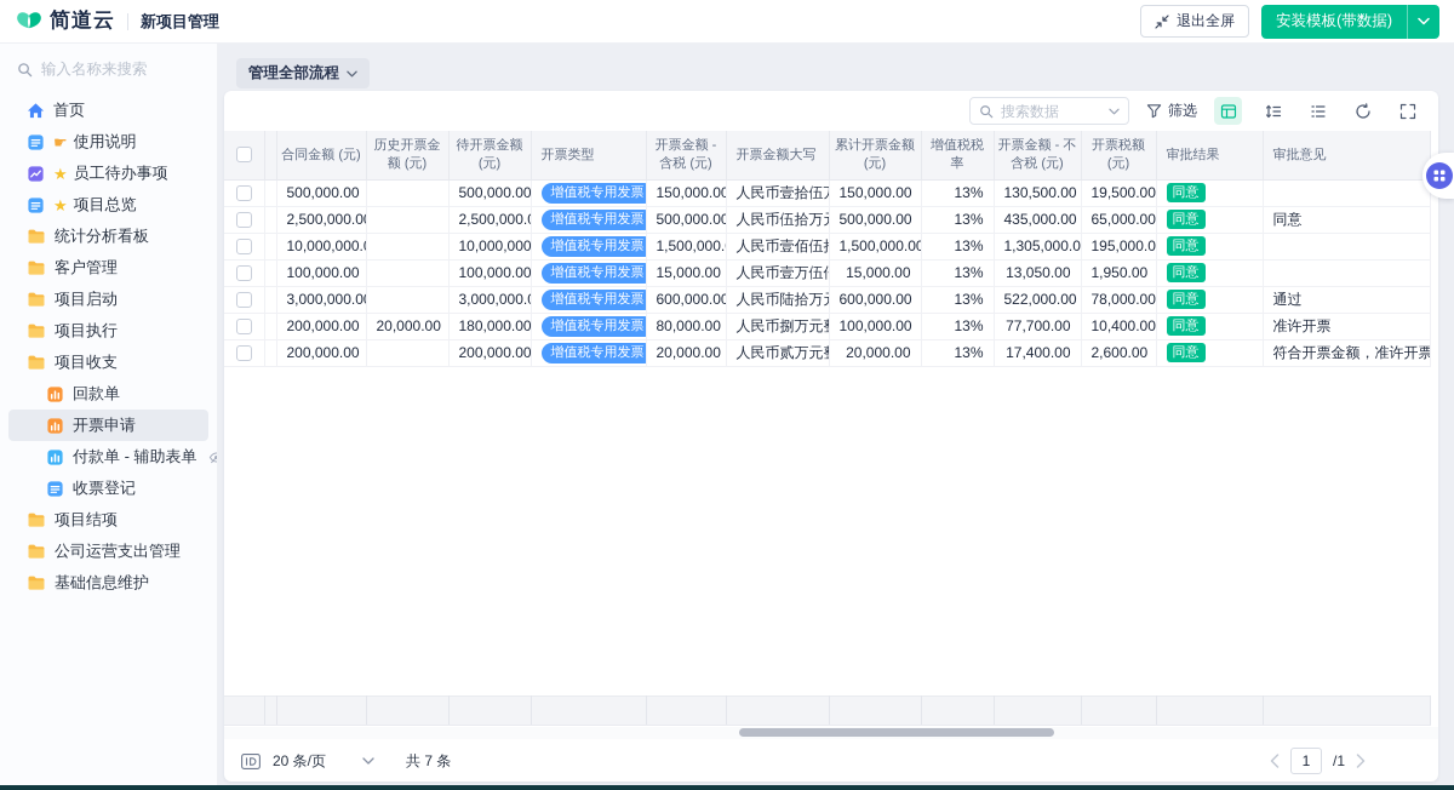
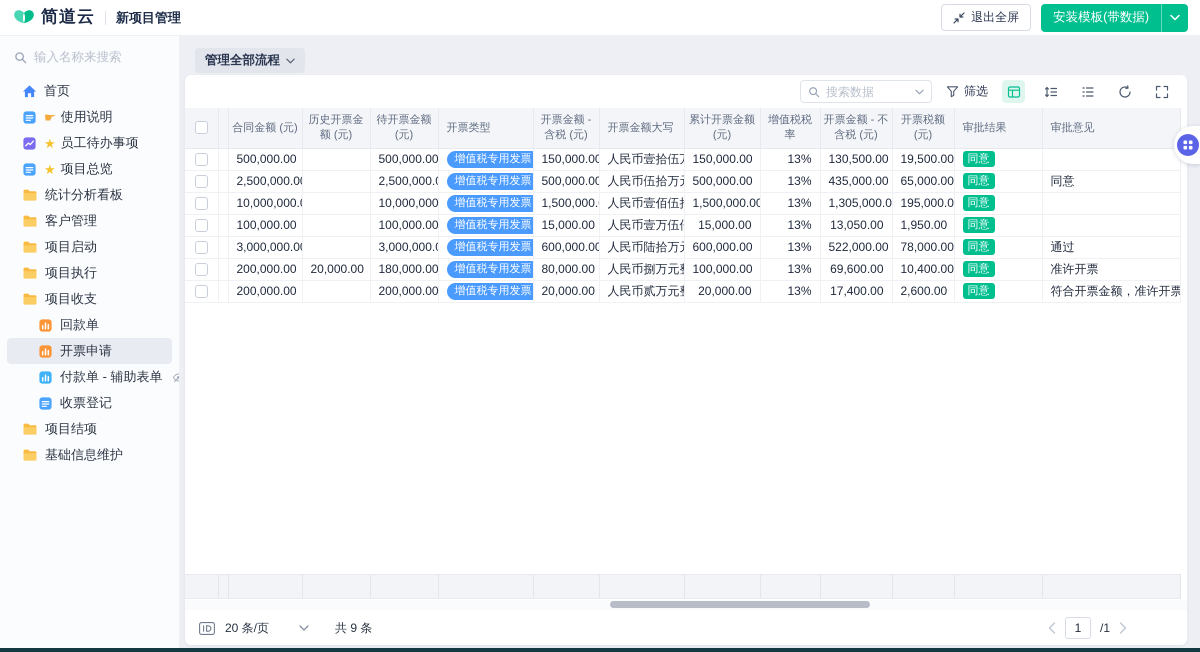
  简道云
  新项目管理
  退出全屏
  安装模板(带数据)
  输入名称来搜索
  首页
  ☛
  使用说明
  ★
  员工待办事项
  ★
  项目总览
  统计分析看板
  客户管理
  项目启动
  项目执行
  项目收支
  回款单
  开票申请
  付款单 - 辅助表单
  收票登记
  项目结项
- 公司运营支出管理
  基础信息维护
  管理全部流程
  搜索数据
  筛选
  		合同金额 (元)	历史开票金额 (元)	待开票金额 (元)	开票类型	开票金额 - 含税 (元)	开票金额大写	累计开票金额 (元)	增值税税率	开票金额 - 不含税 (元)	开票税额 (元)	审批结果	审批意见
  		500,000.00		500,000.00	增值税专用发票	150,000.00	人民币壹拾伍	150,000.00	13%	130,500.00	19,500.00	同意
  		2,500,000.0		2,500,000.	增值税专用发票	500,000.00	人民币伍拾万	500,000.00	13%	435,000.00	65,000.00	同意	同意
  		10,000,000.		10,000,000	增值税专用发票	1,500,000.	人民币壹佰伍	1,500,000.00	13%	1,305,000.0	195,000.0	同意
  		100,000.00		100,000.00	增值税专用发票	15,000.00	人民币壹万伍	15,000.00	13%	13,050.00	1,950.00	同意
  		3,000,000.0		3,000,000.	增值税专用发票	600,000.00	人民币陆拾万	600,000.00	13%	522,000.00	78,000.00	同意	通过
- 		200,000.00	20,000.00	180,000.00	增值税专用发票	80,000.00	人民币捌万元	100,000.00	13%	77,700.00	10,400.00	同意	准许开票
+ 		200,000.00	20,000.00	180,000.00	增值税专用发票	80,000.00	人民币捌万元	100,000.00	13%	69,600.00	10,400.00	同意	准许开票
  		200,000.00		200,000.00	增值税专用发票	20,000.00	人民币贰万元	20,000.00	13%	17,400.00	2,600.00	同意	符合开票金额，准许开票
  20 条/页
- 共 7 条
+ 共 9 条
  1
  /1
